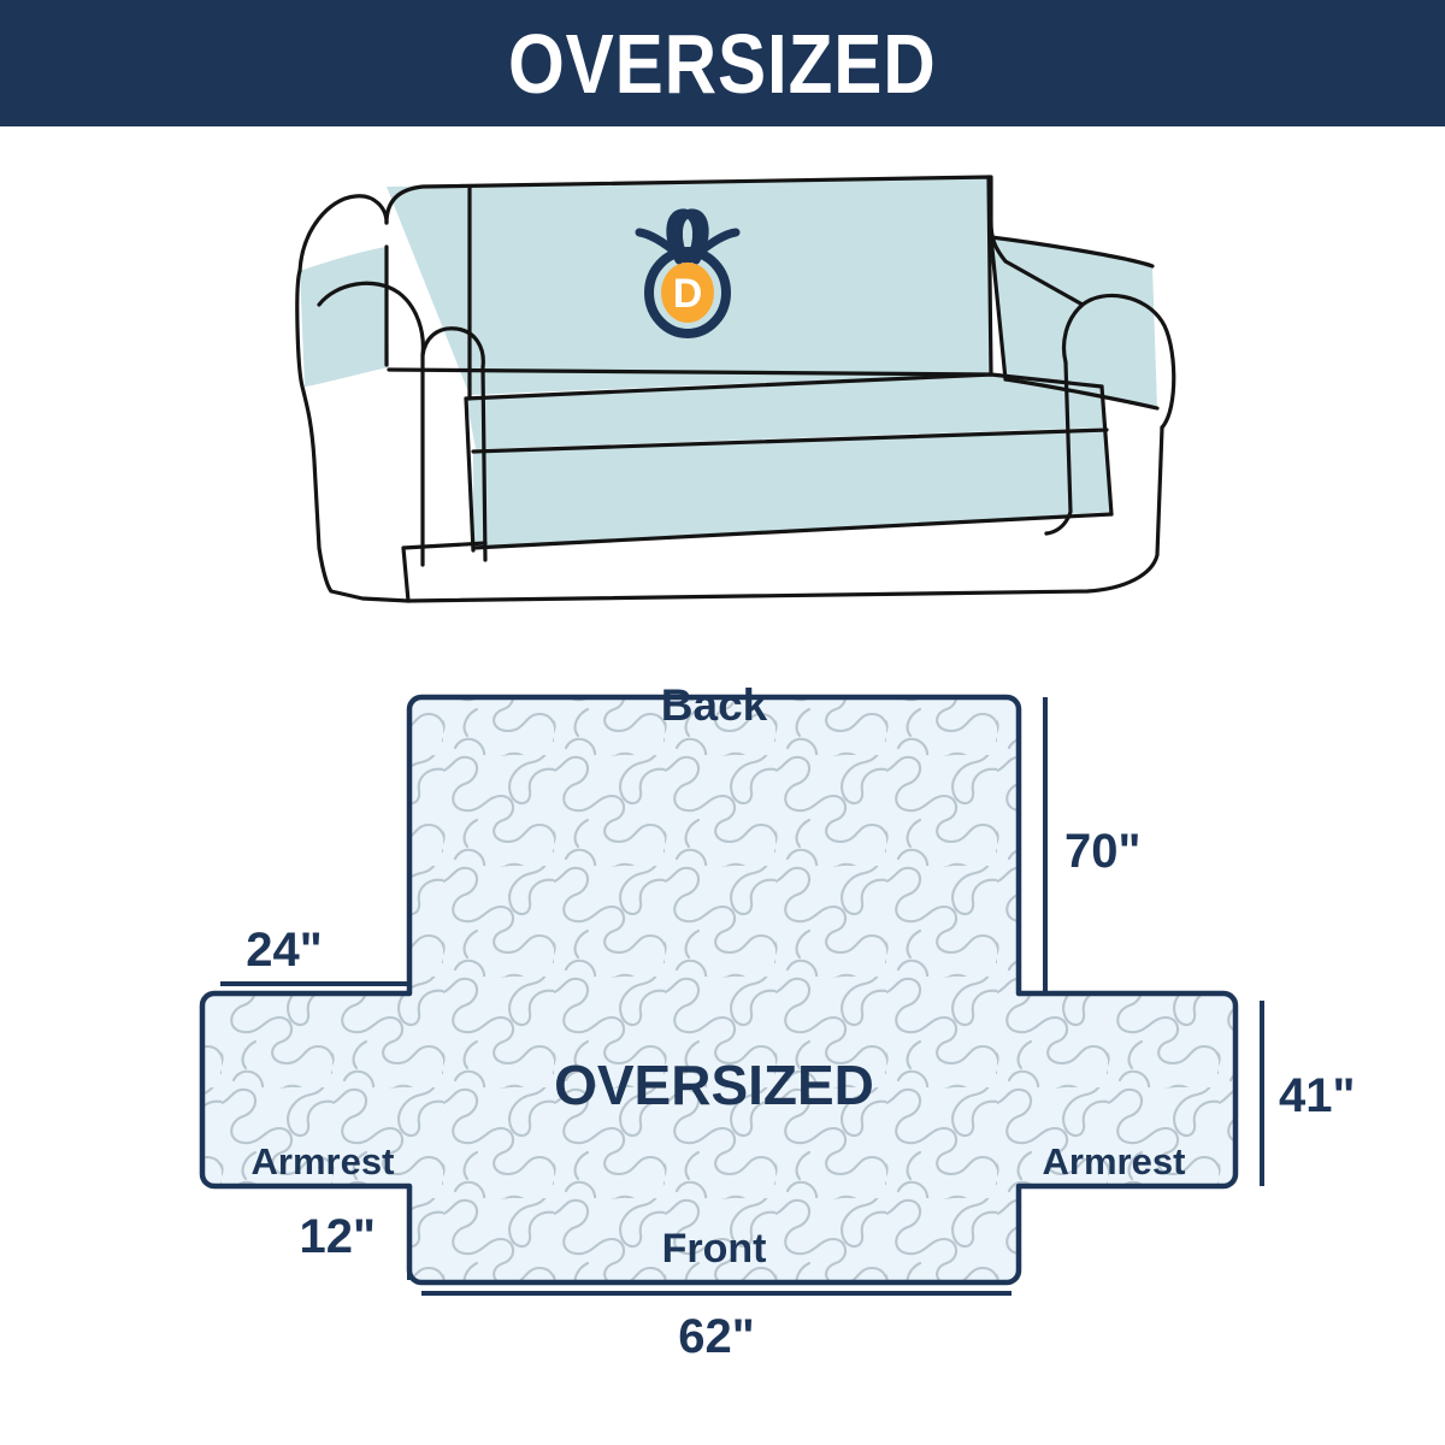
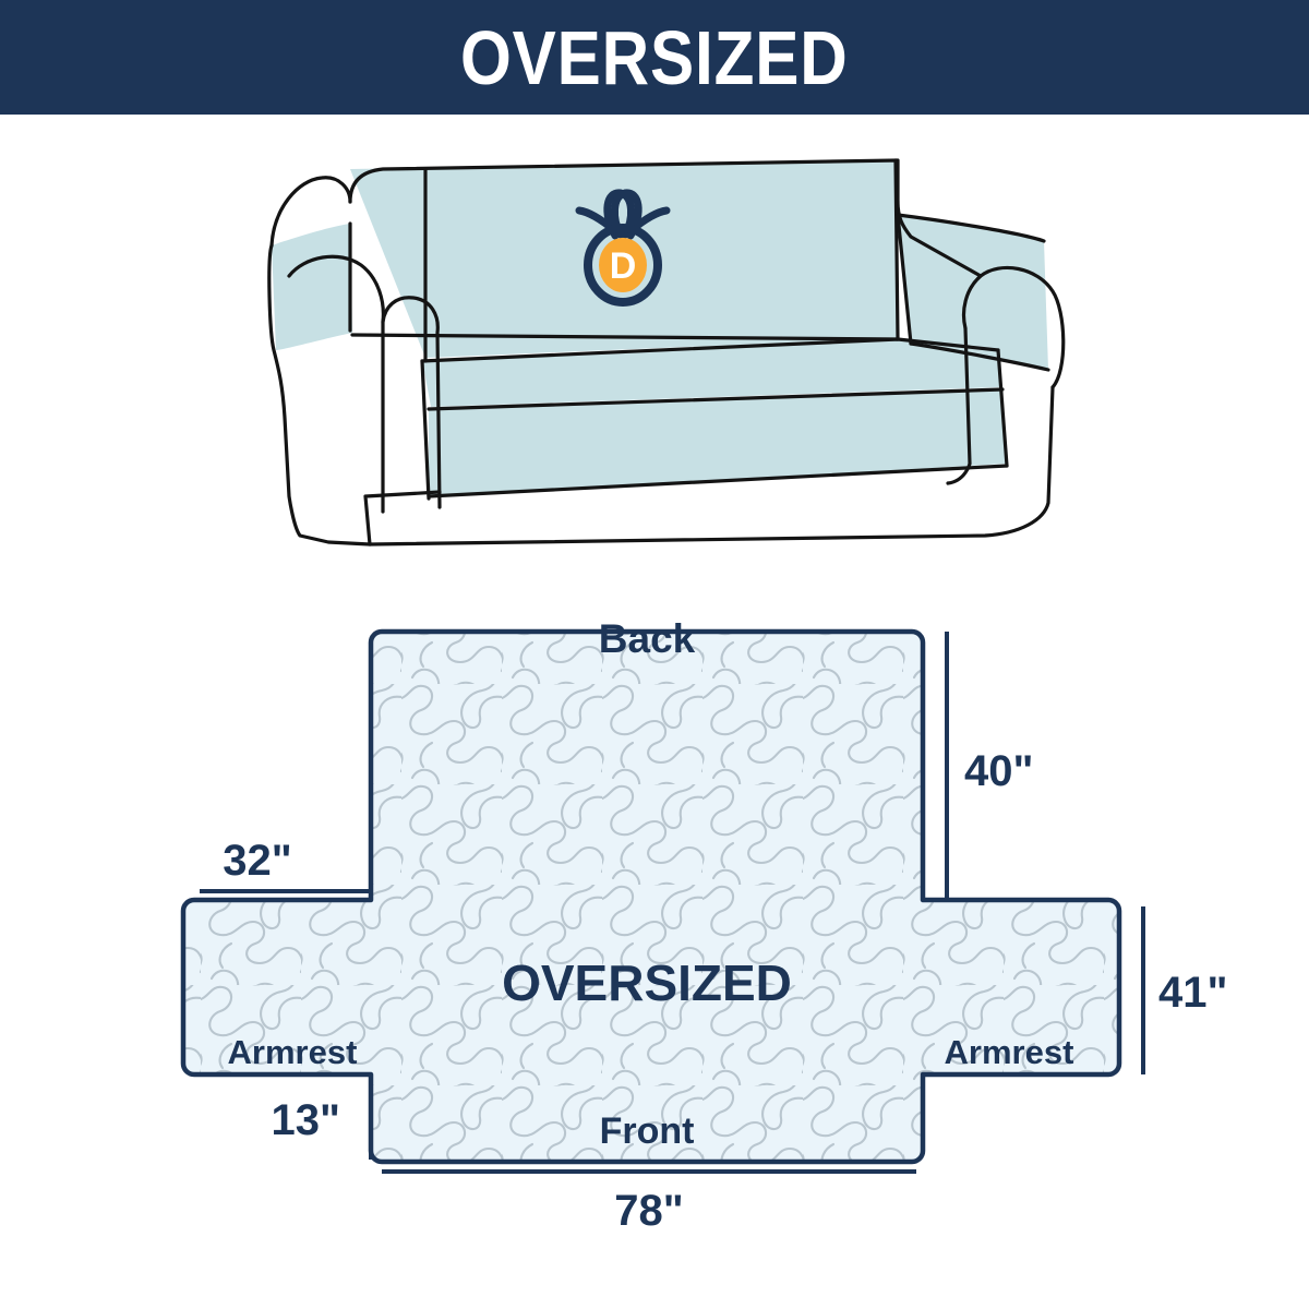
  OVERSIZED
  D
  Back
  OVERSIZED
  Armrest
  Armrest
  Front
- 70"
+ 40"
- 24"
+ 32"
  41"
- 12"
+ 13"
- 62"
+ 78"
